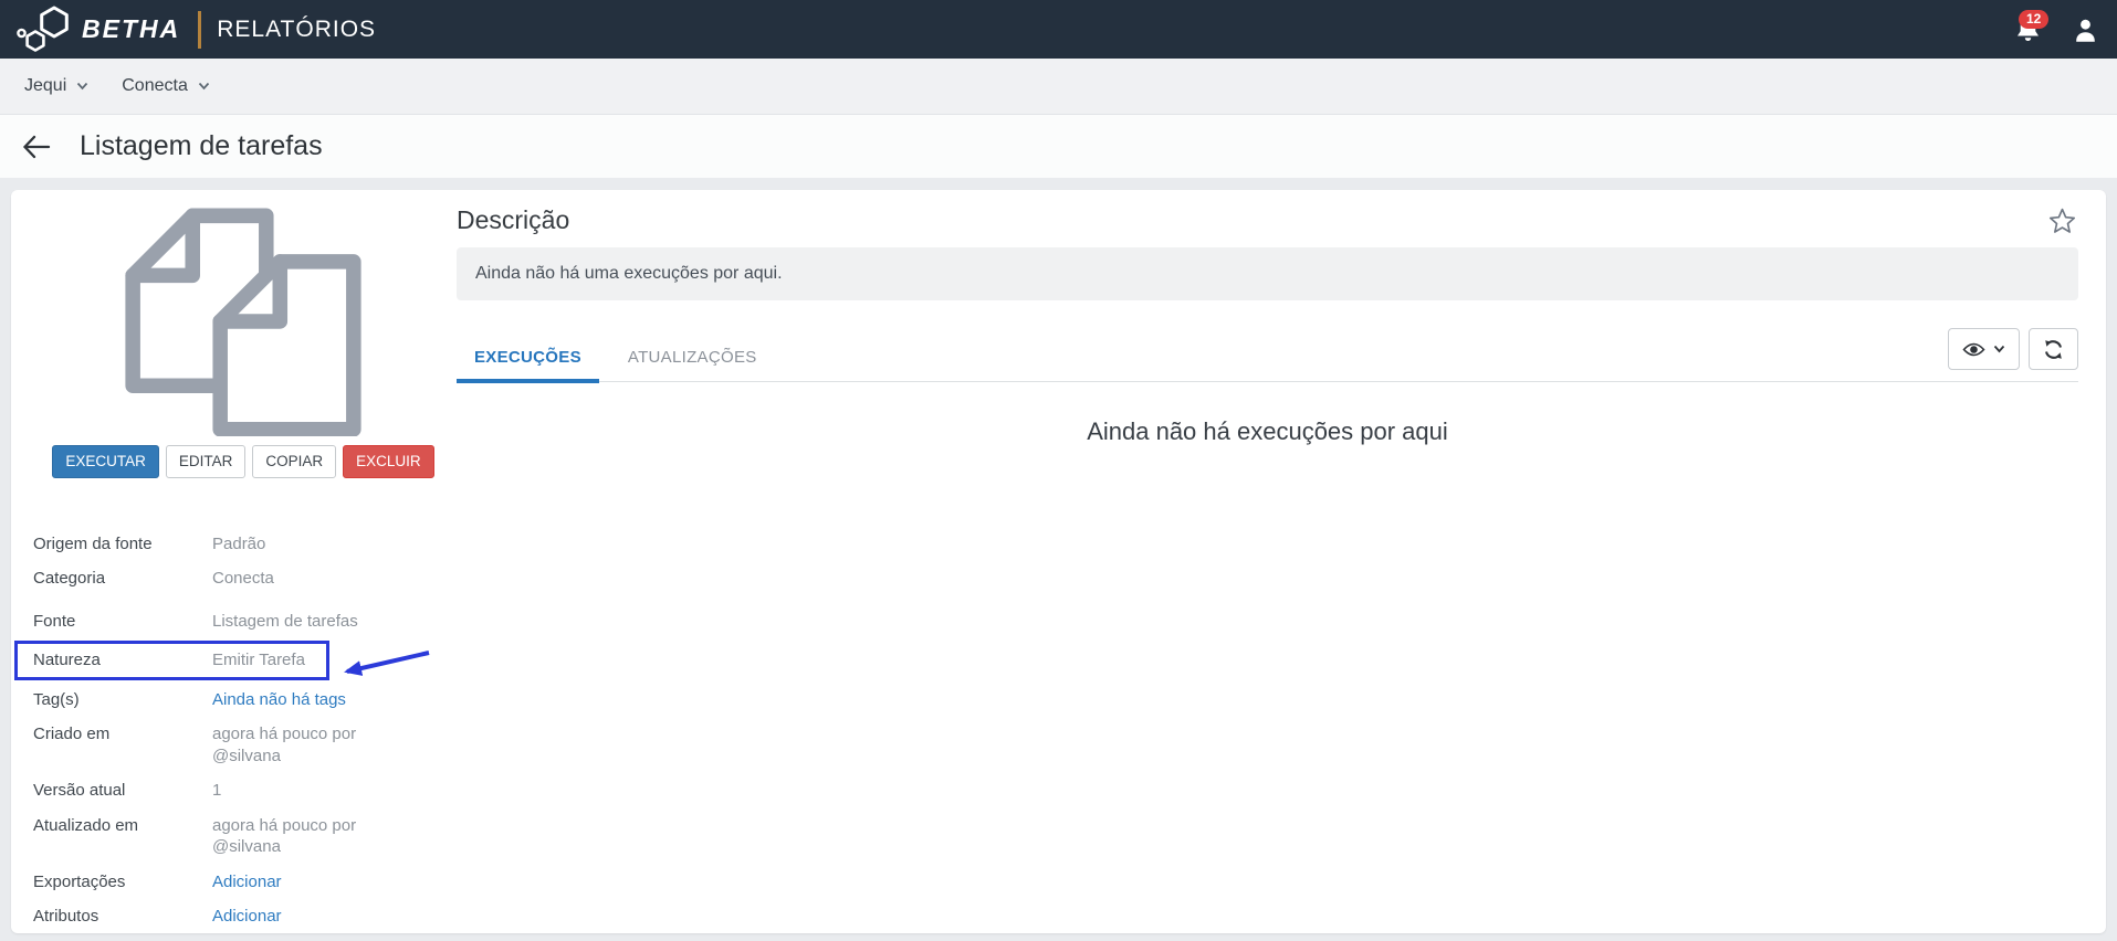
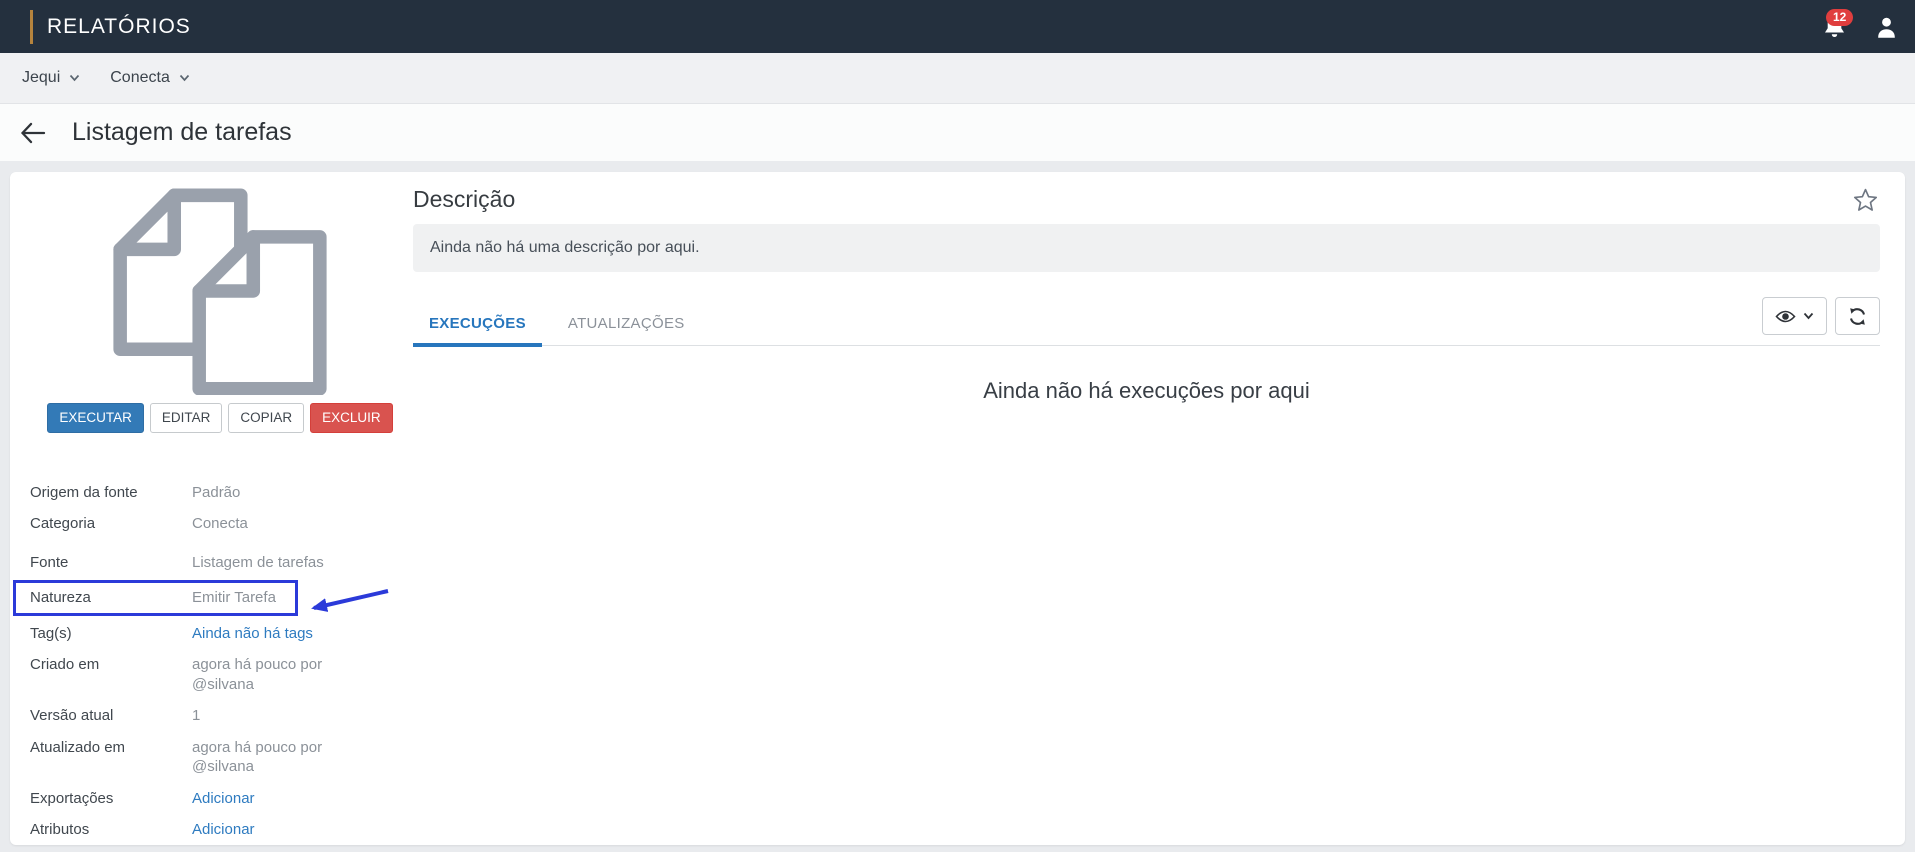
- BETHA
  RELATÓRIOS
  12
  Jequi
  Conecta
  Listagem de tarefas
  EXECUTAR
  EDITAR
  COPIAR
  EXCLUIR
  Origem da fonte
  Padrão
  Categoria
  Conecta
  Fonte
  Listagem de tarefas
  Natureza
  Emitir Tarefa
  Tag(s)
  Ainda não há tags
  Criado em
  agora há pouco por @silvana
  Versão atual
  1
  Atualizado em
  agora há pouco por @silvana
  Exportações
  Adicionar
  Atributos
  Adicionar
  Descrição
- Ainda não há uma execuções por aqui.
+ Ainda não há uma descrição por aqui.
  EXECUÇÕES
  ATUALIZAÇÕES
  Ainda não há execuções por aqui
